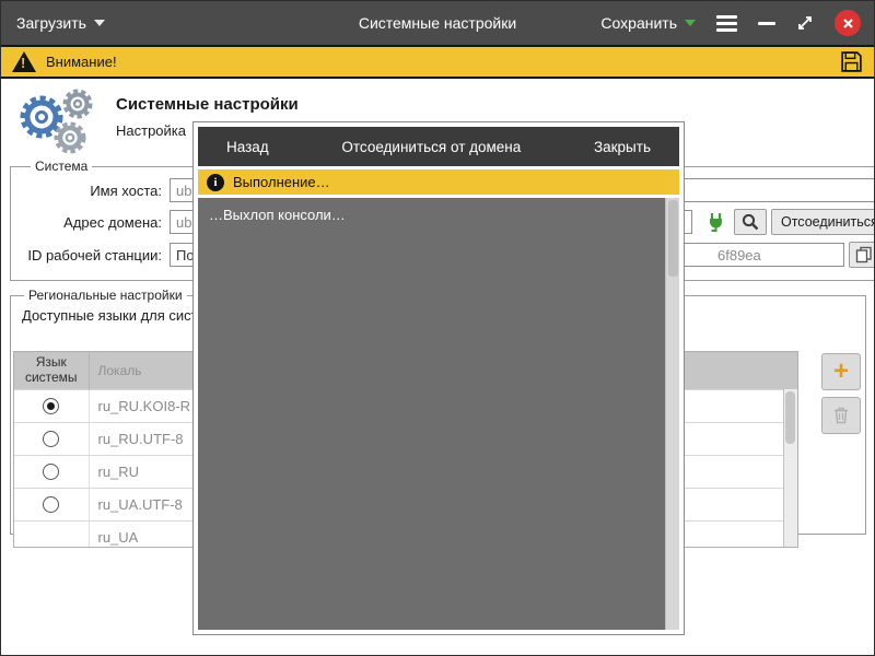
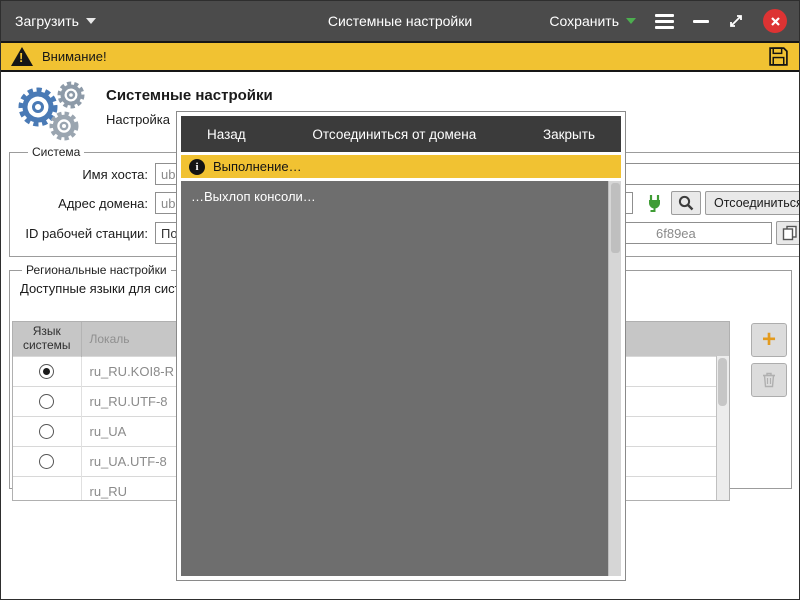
  Загрузить
  Системные настройки
  Сохранить
  Внимание!
  Системные настройки
  Настройка
  Система
  Имя хоста:
  Адрес домена:
  Отсоединитьс
  ID рабочей станции:
  6f89ea
  Региональные настройки
  Доступные языки для сис
  Язык системы	Локаль
  	ru_RU.KOI8-R
  	ru_RU.UTF-8
- 	ru_RU
+ 	ru_UA
  	ru_UA.UTF-8
- 	ru_UA
+ 	ru_RU
  +
  Назад
  Отсоединиться от домена
  Закрыть
  i
  Выполнение…
  …Выхлоп консоли…
